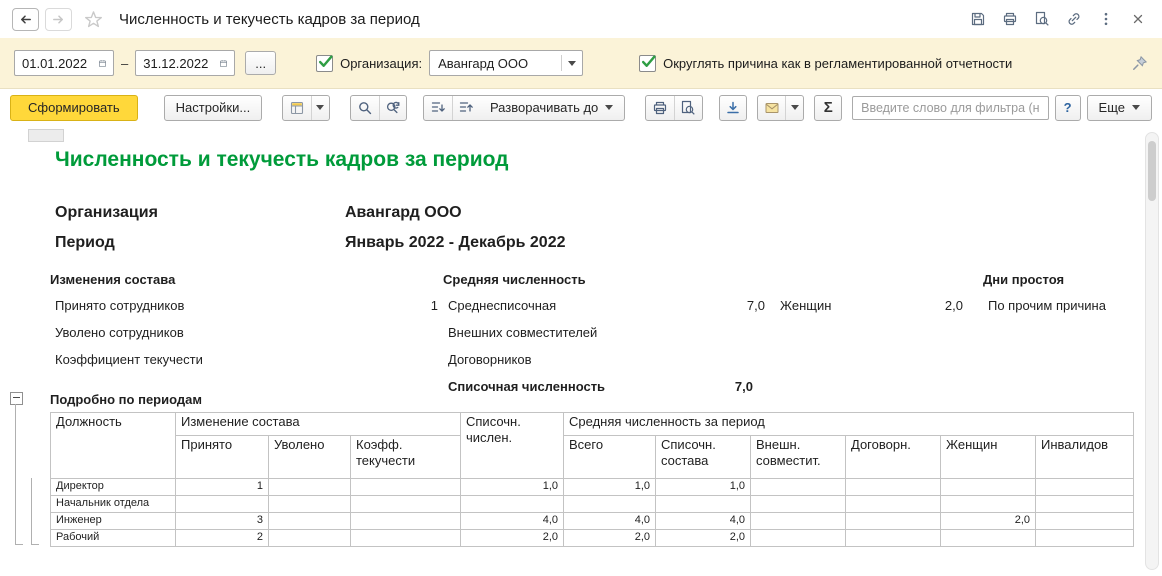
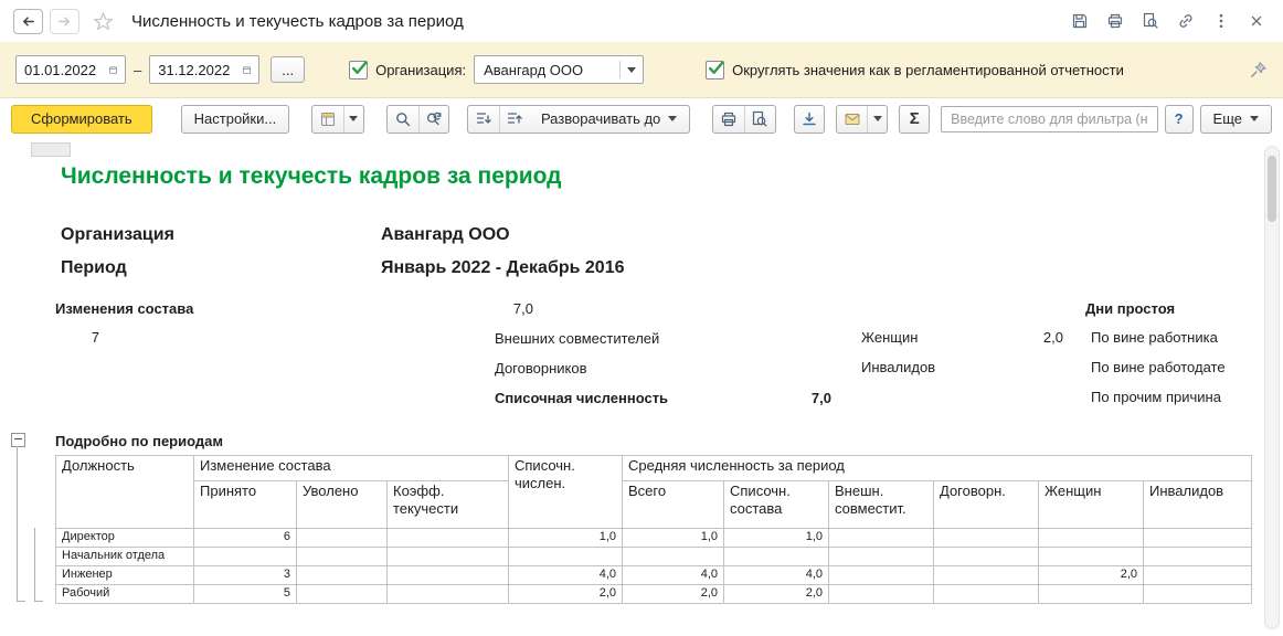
  Численность и текучесть кадров за период
  01.01.2022
  –
  31.12.2022
  ...
  Организация:
  Авангард ООО
- Округлять причина как в регламентированной отчетности
+ Округлять значения как в регламентированной отчетности
  Сформировать
  Настройки...
  Разворачивать до
  Σ
  Введите слово для фильтра (н
  ?
  Еще
  Численность и текучесть кадров за период
  Организация
  Авангард ООО
  Период
- Январь 2022 - Декабрь 2022
+ Январь 2022 - Декабрь 2016
  Изменения состава
- Принято сотрудников
- 1
+ 7
- Уволено сотрудников
- Коэффициент текучести
- Средняя численность
- Среднесписочная
  7,0
  Внешних совместителей
  Договорников
  Списочная численность
  7,0
  Женщин
  2,0
+ Инвалидов
  Дни простоя
+ По вине работника
+ По вине работодате
  По прочим причина
  Подробно по периодам
  Должность	Изменение состава	Списочн. числен.	Средняя численность за период
  Принято	Уволено	Коэфф. текучести	Всего	Списочн. состава	Внешн. совместит.	Договорн.	Женщин	Инвалидов
- Директор	1			1,0	1,0	1,0
+ Директор	6			1,0	1,0	1,0
  Начальник отдела
  Инженер	3			4,0	4,0	4,0			2,0
- Рабочий	2			2,0	2,0	2,0
+ Рабочий	5			2,0	2,0	2,0
